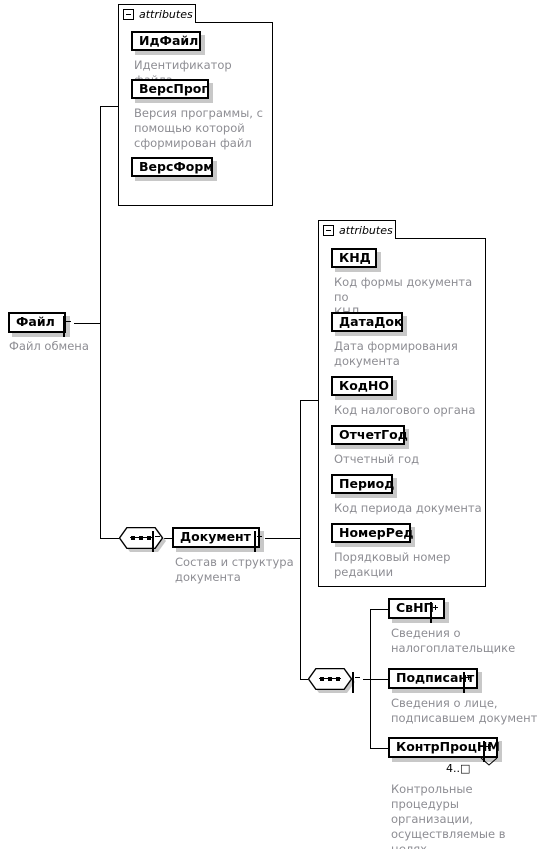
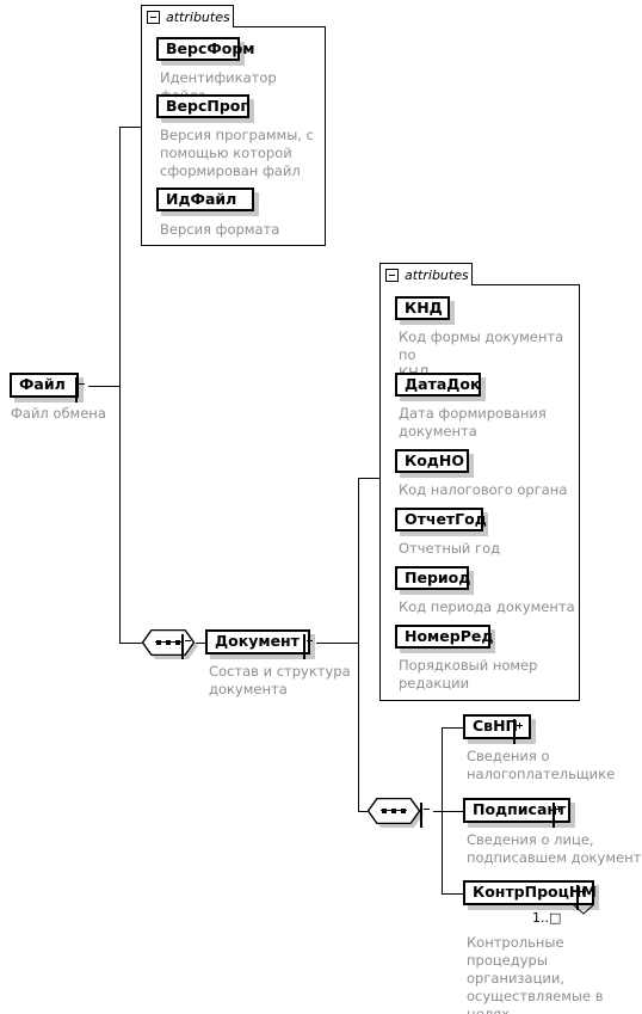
  attributes
- ИдФайл
+ ВерсФорм
  Идентификатор
  ВерсПрог
  Версия программы, с
  помощью которой
  сформирован файл
- ВерсФорм
+ ИдФайл
+ Версия формата
  Файл
  Файл обмена
  Документ
  Состав и структура
  документа
  attributes
  КНД
  Код формы документа по
  ДатаДок
  Дата формирования
  документа
  КодНО
  Код налогового органа
  ОтчетГод
  Отчетный год
  Период
  Код периода документа
  НомерРед
  Порядковый номер
  редакции
  СвНП
  Сведения о
  налогоплательщике
  Подписа
  Сведения о лице,
  подписавшем документ
  КонтрПроцМ
- 4..□
+ 1..□
  Контрольные процедуры
  организации,
  осуществляемые в
